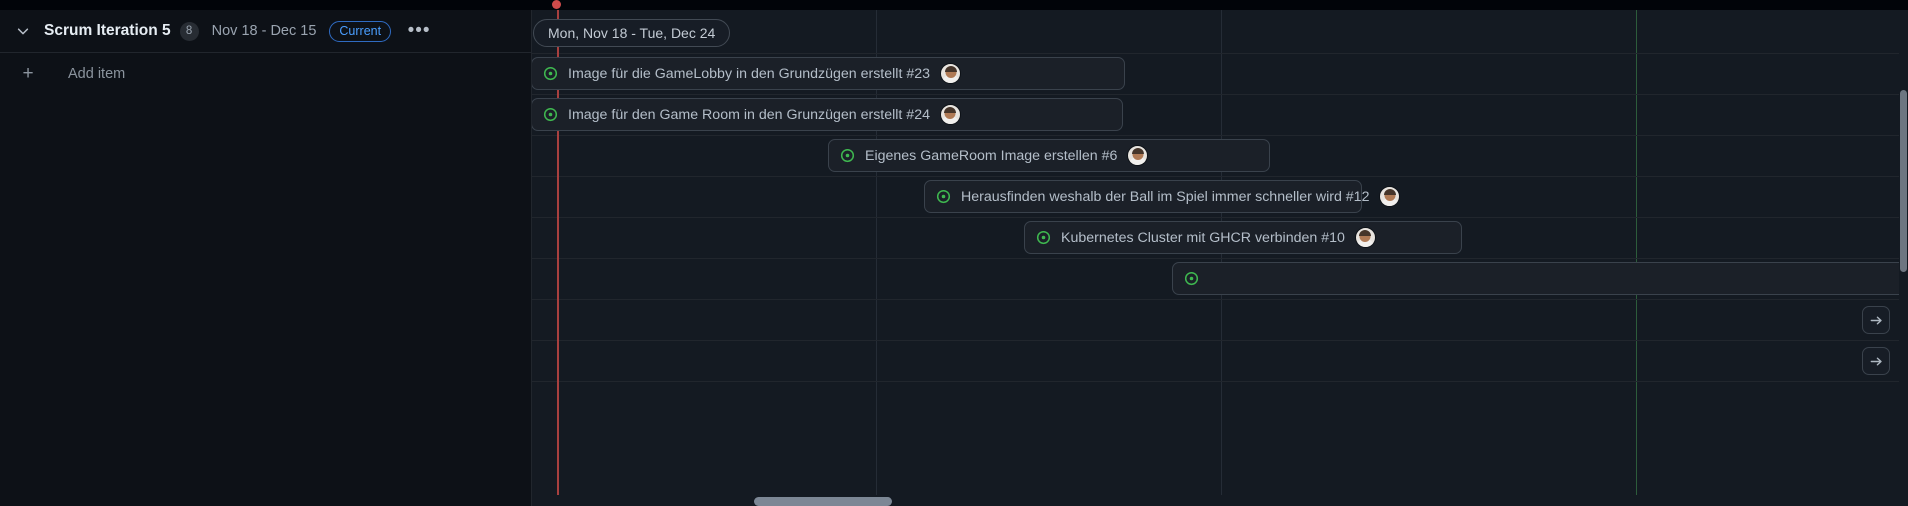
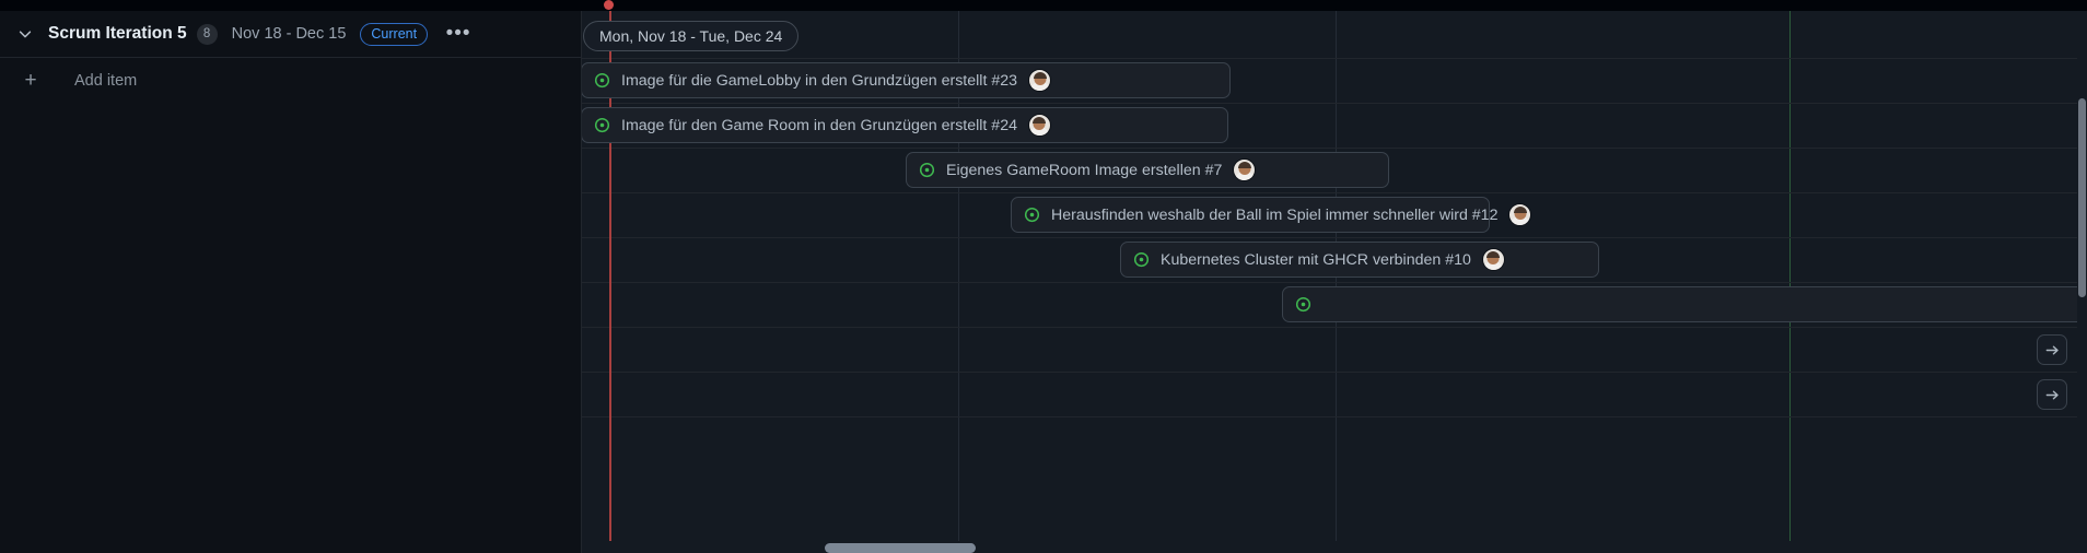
  Scrum Iteration 5
  8
  Nov 18 - Dec 15
  Current
  •••
  +
  Add item
  Mon, Nov 18 - Tue, Dec 24
  Image für die GameLobby in den Grundzügen erstellt #23
  Image für den Game Room in den Grunzügen erstellt #24
- Eigenes GameRoom Image erstellen #6
+ Eigenes GameRoom Image erstellen #7
  Herausfinden weshalb der Ball im Spiel immer schneller wird #12
  Kubernetes Cluster mit GHCR verbinden #10
